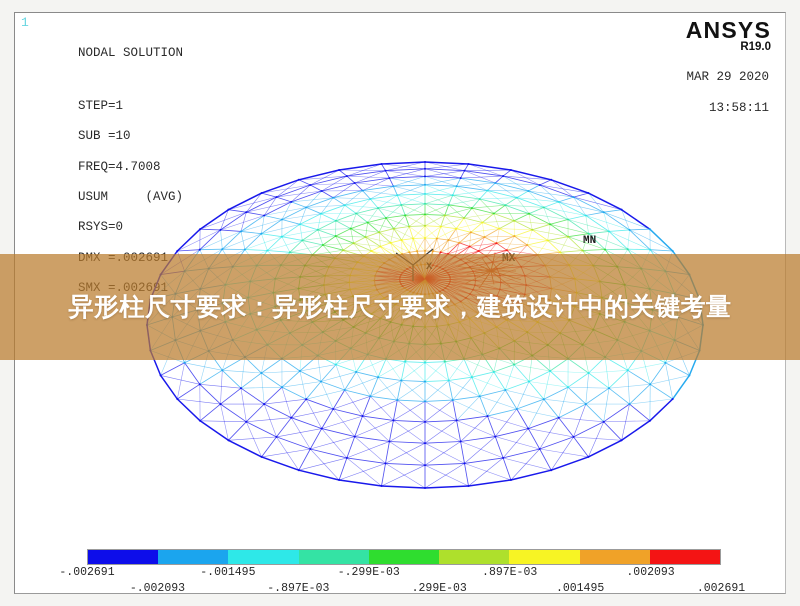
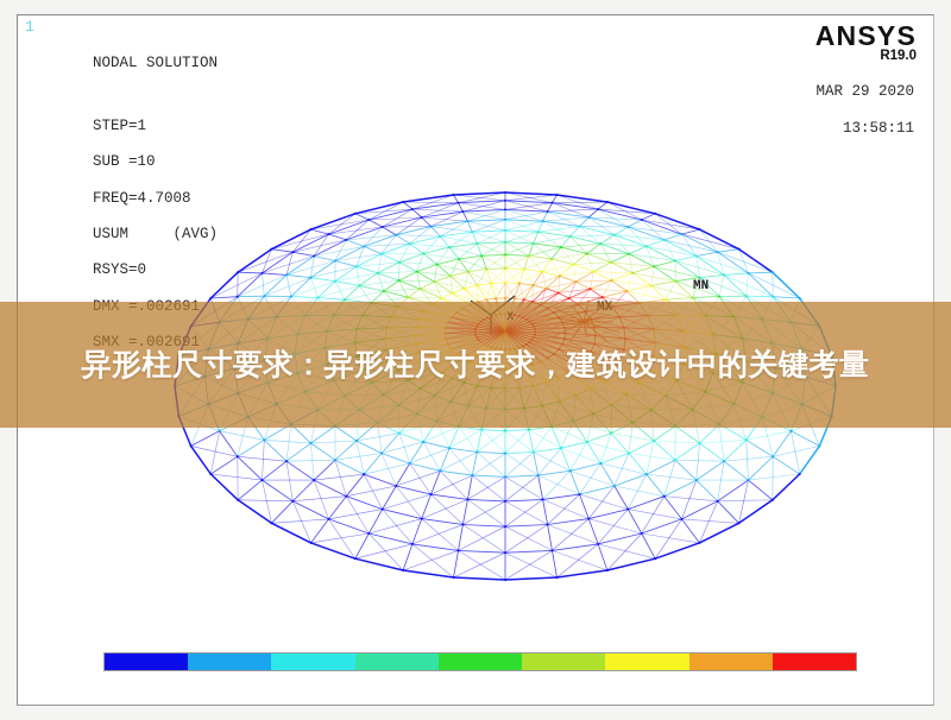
  1
  NODAL SOLUTION STEP=1
  SUB =10
  FREQ=4.7008
  USUM (AVG)
  RSYS=0
  DMX =.002691
  SMX =.00269
  ANSYS
  R19.0
  MAR 29 2020
  13:58:11
  MN
  MX
  X
- -.002691
- -.001495
- -.299E-03
- .897E-03
- .002093
- -.002093
- -.897E-03
- .299E-03
- .001495
- .002691
  异形柱尺寸要求：异形柱尺寸要求，建筑设计中的关键考量
